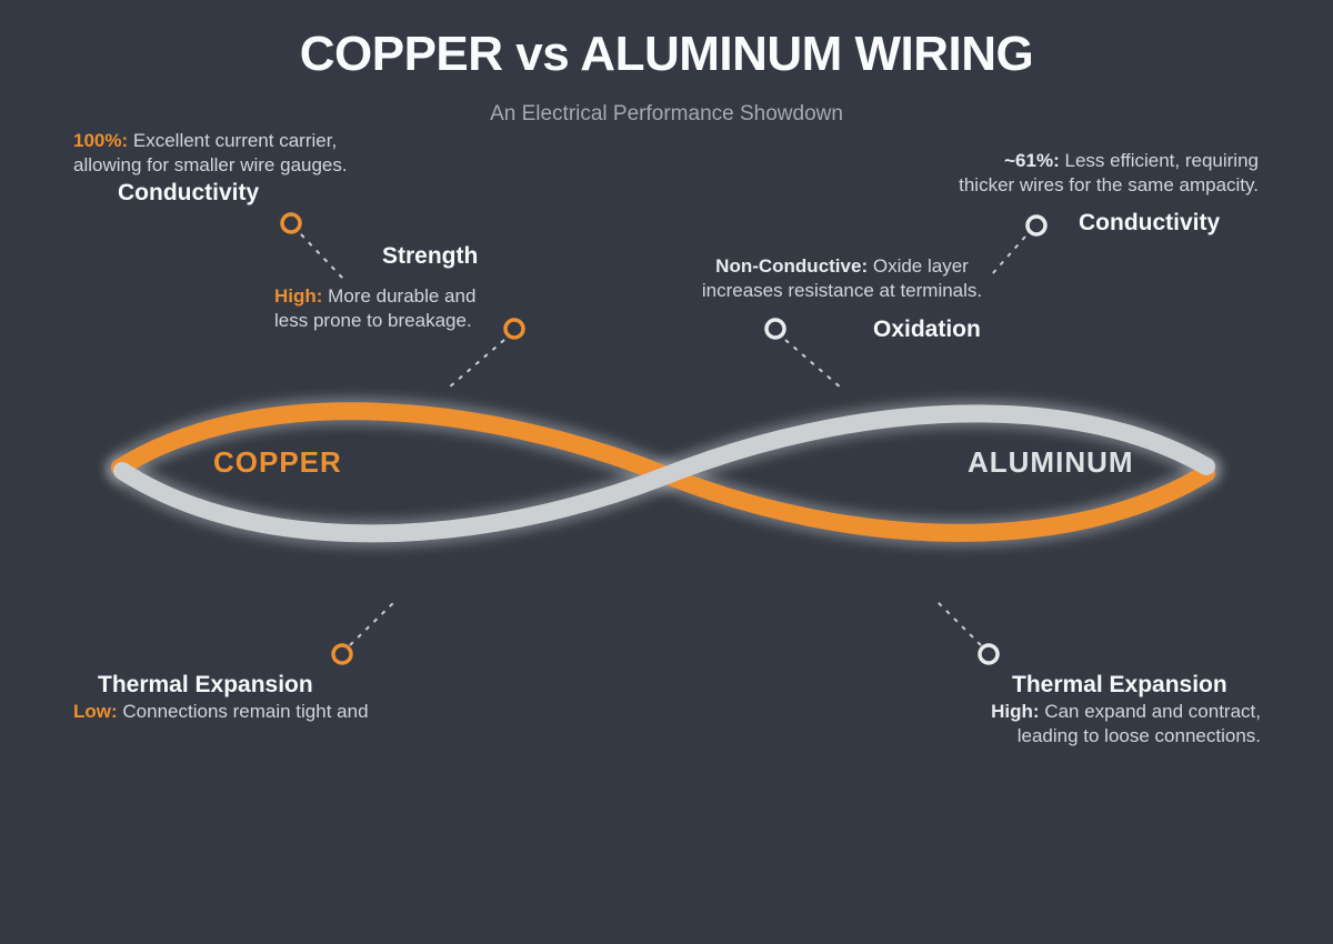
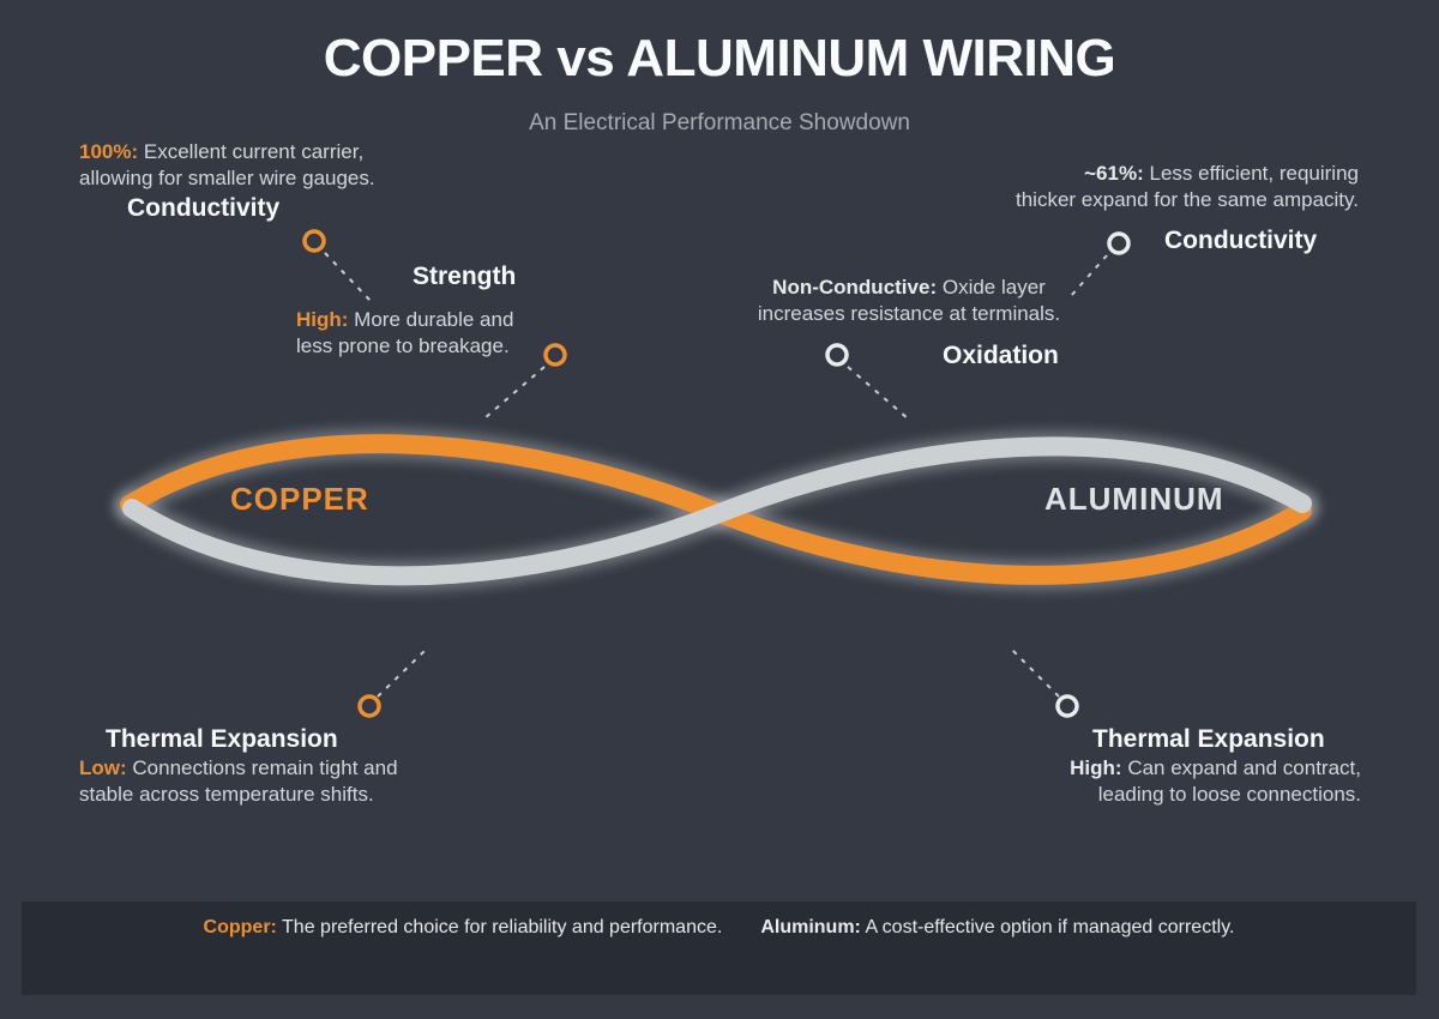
  COPPER vs ALUMINUM WIRING
  An Electrical Performance Showdown
  100%: Excellent current carrier,
  allowing for smaller wire gauges.
  Conductivity
  Strength
  High: More durable and
  less prone to breakage.
  ~61%: Less efficient, requiring
- thicker wires for the same ampacity.
+ thicker expand for the same ampacity.
  Conductivity
  Non-Conductive: Oxide layer
  increases resistance at terminals.
  Oxidation
  COPPER
  ALUMINUM
  Thermal Expansion
  Low: Connections remain tight and
+ stable across temperature shifts.
  Thermal Expansion
  High: Can expand and contract,
  leading to loose connections.
+ Copper: The preferred choice for reliability and performance.
+ Aluminum: A cost-effective option if managed correctly.
